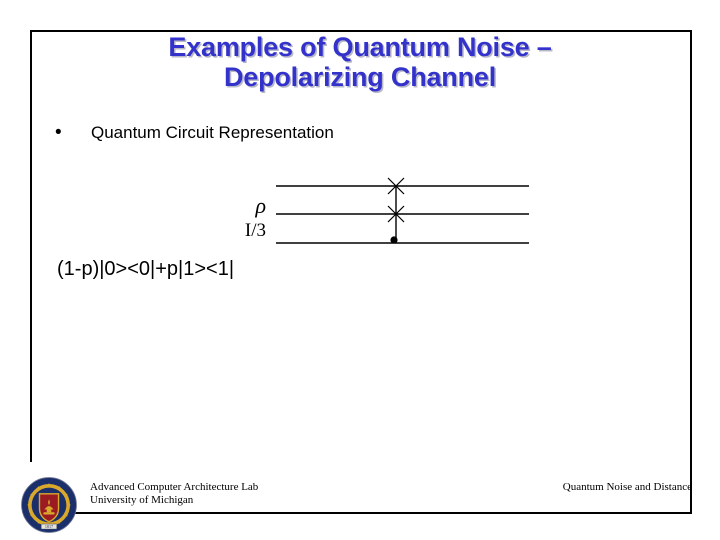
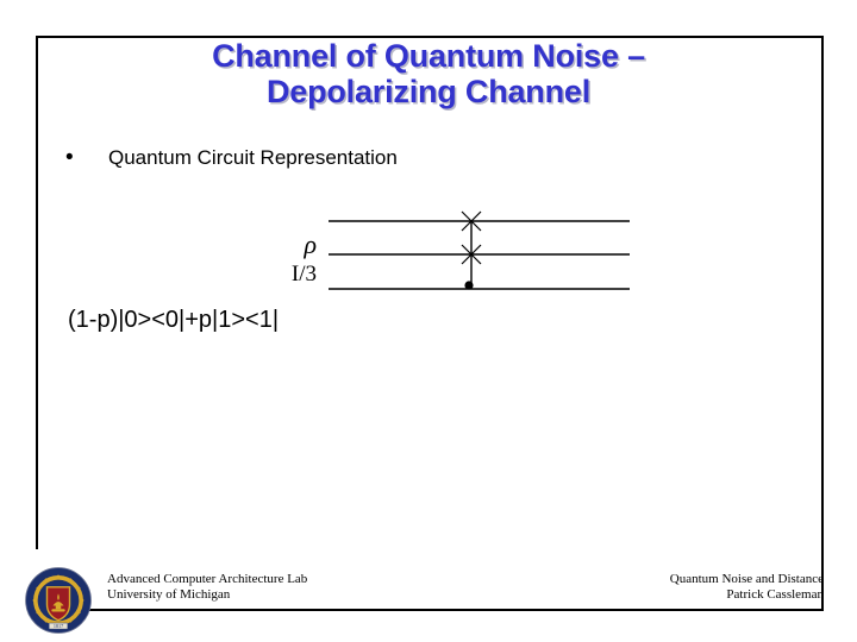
- Examples of Quantum Noise –
+ Channel of Quantum Noise –
  Depolarizing Channel
  •
  Quantum Circuit Representation
  ρ
  I/3
  (1-p)|0><0|+p|1><1|
  Advanced Computer Architecture Lab
  University of Michigan
  Quantum Noise and Distance
+ Patrick Cassleman
